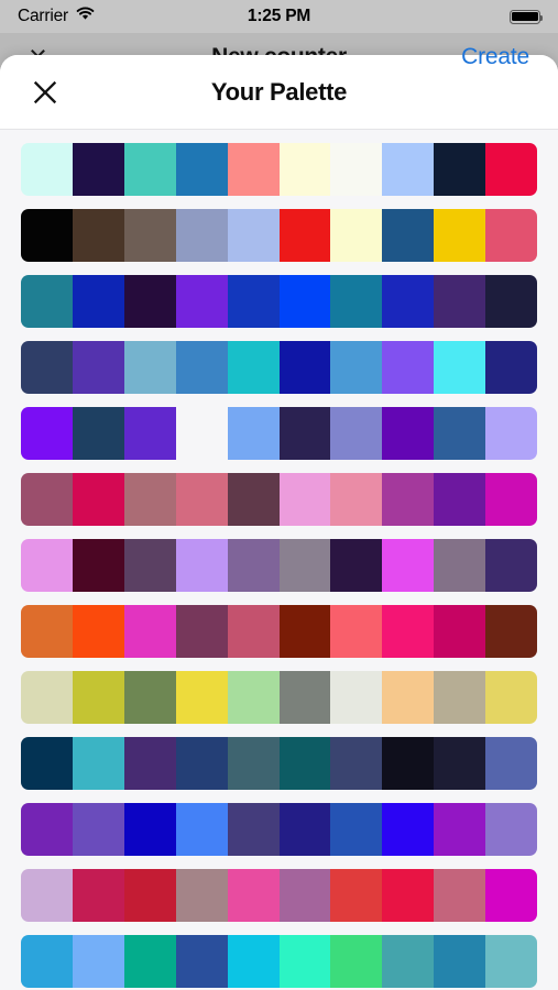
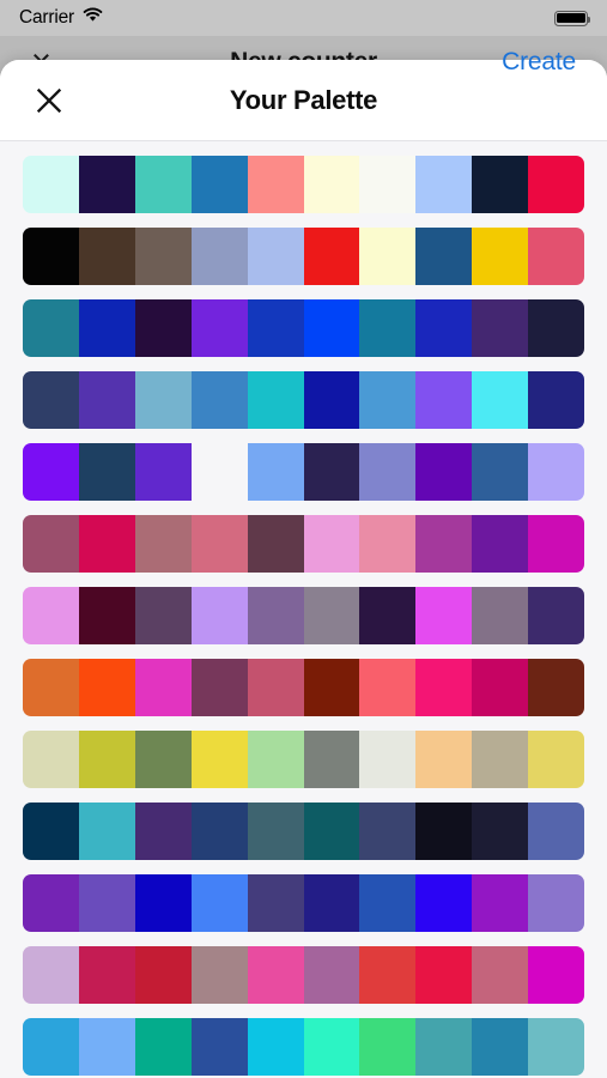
  Carrier
- 1:25 PM
  Create
  Your Palette
